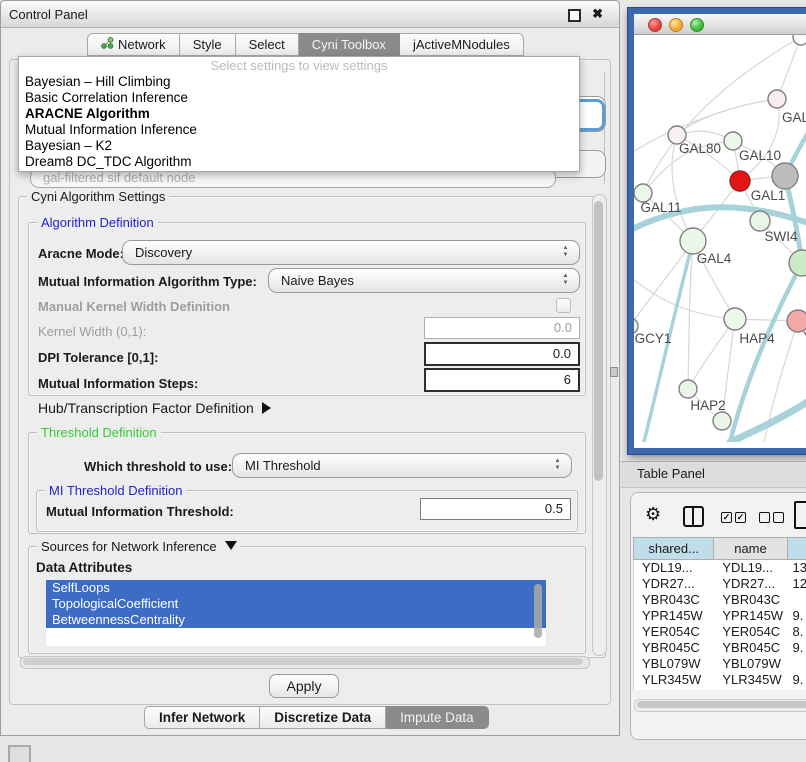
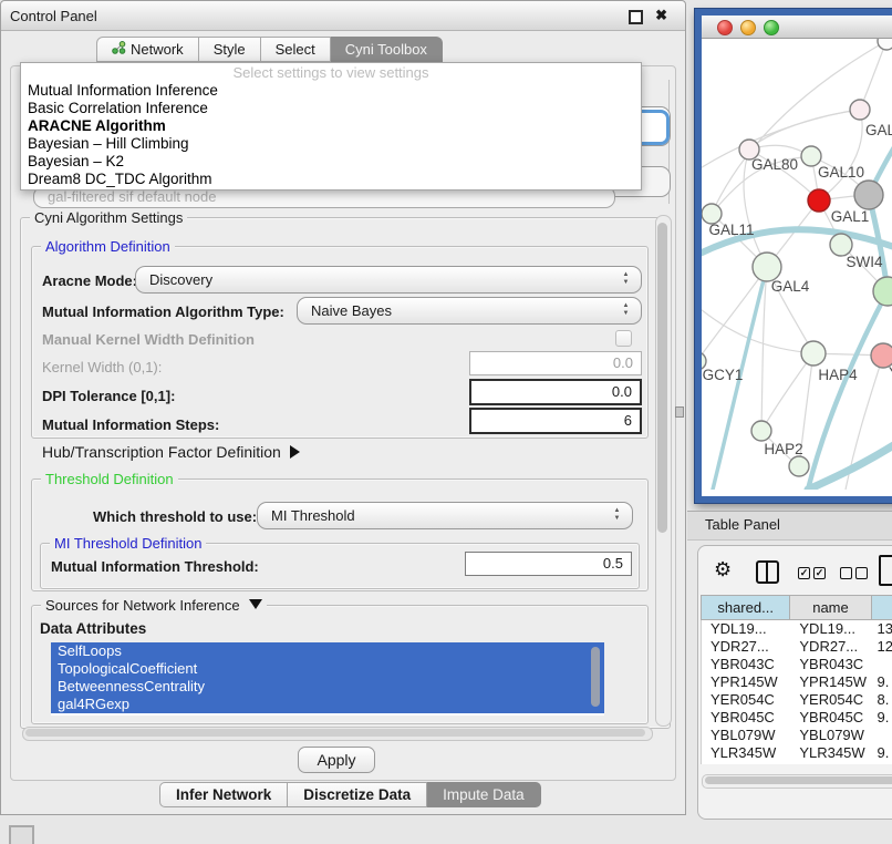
  Control Panel
  ✖
  Network
  Style
  Select
  Cyni Toolbox
- jActiveMNodules
  gal-filtered sif default node
  Select settings to view settings
- Bayesian – Hill Climbing
+ Mutual Information Inference
  Basic Correlation Inference
  ARACNE Algorithm
- Mutual Information Inference
+ Bayesian – Hill Climbing
  Bayesian – K2
  Dream8 DC_TDC Algorithm
  Cyni Algorithm Settings
  Algorithm Definition
  Aracne Mode
  Discovery
  Mutual Information Algorithm Type:
  Naive Bayes
  Manual Kernel Width Definition
  Kernel Width (0,1):
  0.0
  DPI Tolerance [0,1]:
  0.0
  Mutual Information Steps:
  6
  Hub/Transcription Factor Definition
  Threshold Definition
  Which threshold to use:
  MI Threshold
  MI Threshold Definition
  Mutual Information Threshold:
  0.5
  Sources for Network Inference
  Data Attributes
  SelfLoops
  TopologicalCoefficient
  BetweennessCentrality
+ gal4RGexp
  Apply
  Infer Network
  Discretize Data
  Impute Data
  GAL
  GAL80
  GAL10
  GAL1
  GAL11
  SWI4
  GAL4
  GCY1
  HAP4
  HAP2
  Table Panel
  ⚙
  ✓
  ✓
  shared...
  name
  YDL19...
  YDL19...
  13
  YDR27...
  YDR27...
  12
  YBR043C
  YBR043C
  YPR145W
  YPR145W
  9.
  YER054C
  YER054C
  8.
  YBR045C
  YBR045C
  9.
  YBL079W
  YBL079W
  YLR345W
  YLR345W
  9.
